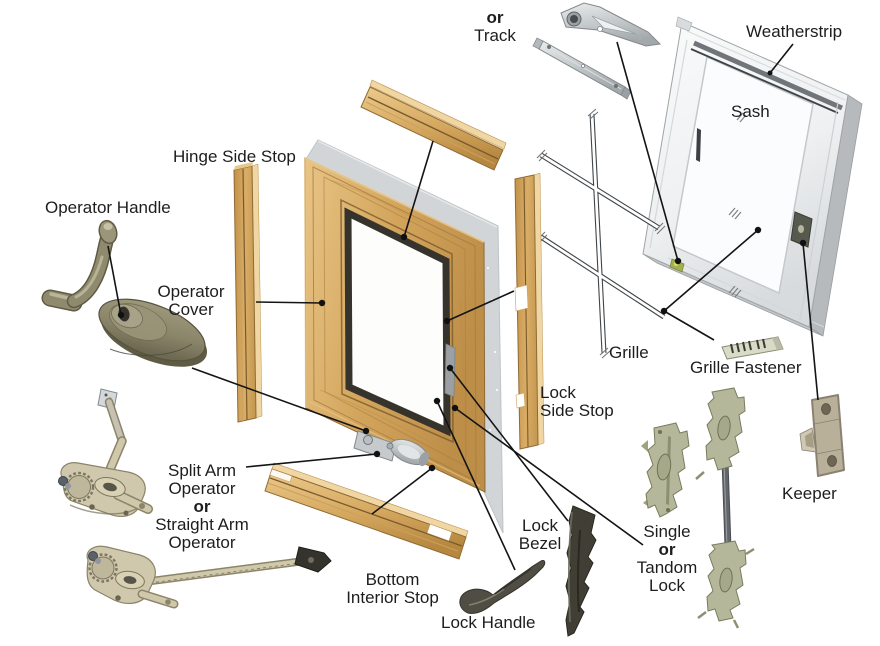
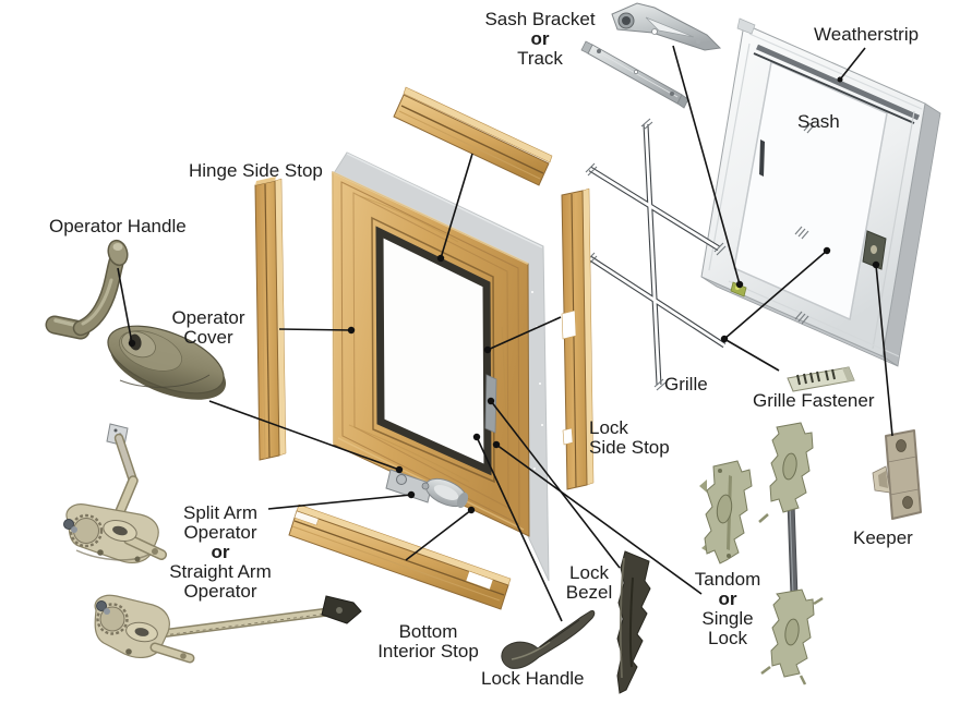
+ Sash Bracket
  or
  Track
  Weatherstrip
  Sash
  Hinge Side Stop
  Operator Handle
  Operator
  Cover
  Grille
  Grille Fastener
  Lock
  Side Stop
  Keeper
  Split Arm
  Operator
  or
  Straight Arm
  Operator
  Bottom
  Interior Stop
  Lock
  Bezel
  Lock Handle
- Single
+ Tandom
  or
- Tandom
+ Single
  Lock
